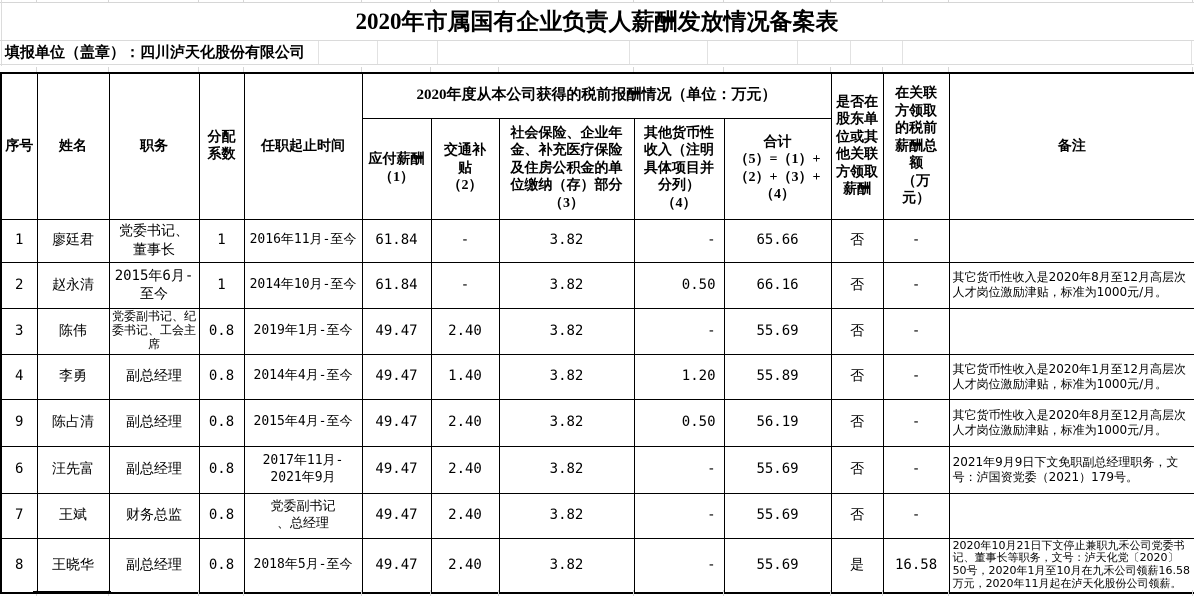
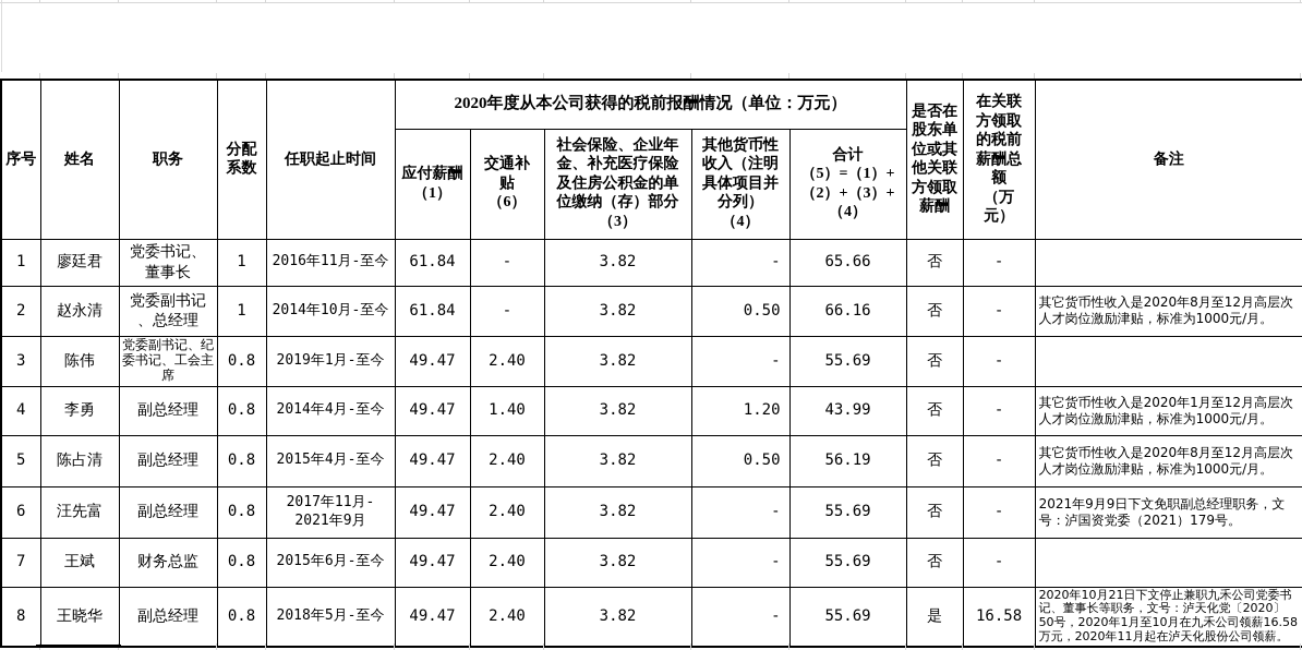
- 2020年市属国有企业负责人薪酬发放情况备案表
- 填报单位（盖章）：四川泸天化股份有限公司
  序号	姓名	职务	分配 系数	任职起止时间	2020年度从本公司获得的税前报酬情况（单位：万元）	是否在 股东单 位或其 他关联 方领取 薪酬	在关联 方领取 的税前 薪酬总 额 （万 元）	备注
- 应付薪酬 （1）	交通补 贴 （2）	社会保险、企业年 金、补充医疗保险 及住房公积金的单 位缴纳（存）部分 （3）	其他货币性 收入（注明 具体项目并 分列） （4）	合计 （5）=（1）+ （2）+（3）+ （4）
+ 应付薪酬 （1）	交通补 贴 （6）	社会保险、企业年 金、补充医疗保险 及住房公积金的单 位缴纳（存）部分 （3）	其他货币性 收入（注明 具体项目并 分列） （4）	合计 （5）=（1）+ （2）+（3）+ （4）
  1	廖廷君	党委书记、 董事长	1	2016年11月-至今	61.84	-	3.82	-	65.66	否	-
- 2	赵永清	2015年6月-至今	1	2014年10月-至今	61.84	-	3.82	0.50	66.16	否	-	其它货币性收入是2020年8月至12月高层次人才岗位激励津贴，标准为1000元/月。
+ 2	赵永清	党委副书记 、总经理	1	2014年10月-至今	61.84	-	3.82	0.50	66.16	否	-	其它货币性收入是2020年8月至12月高层次人才岗位激励津贴，标准为1000元/月。
  3	陈伟	党委副书记、纪 委书记、工会主 席	0.8	2019年1月-至今	49.47	2.40	3.82	-	55.69	否	-
- 4	李勇	副总经理	0.8	2014年4月-至今	49.47	1.40	3.82	1.20	55.89	否	-	其它货币性收入是2020年1月至12月高层次人才岗位激励津贴，标准为1000元/月。
+ 4	李勇	副总经理	0.8	2014年4月-至今	49.47	1.40	3.82	1.20	43.99	否	-	其它货币性收入是2020年1月至12月高层次人才岗位激励津贴，标准为1000元/月。
- 9	陈占清	副总经理	0.8	2015年4月-至今	49.47	2.40	3.82	0.50	56.19	否	-	其它货币性收入是2020年8月至12月高层次人才岗位激励津贴，标准为1000元/月。
+ 5	陈占清	副总经理	0.8	2015年4月-至今	49.47	2.40	3.82	0.50	56.19	否	-	其它货币性收入是2020年8月至12月高层次人才岗位激励津贴，标准为1000元/月。
  6	汪先富	副总经理	0.8	2017年11月- 2021年9月	49.47	2.40	3.82	-	55.69	否	-	2021年9月9日下文免职副总经理职务，文号：泸国资党委（2021）179号。
- 7	王斌	财务总监	0.8	党委副书记 、总经理	49.47	2.40	3.82	-	55.69	否	-
+ 7	王斌	财务总监	0.8	2015年6月-至今	49.47	2.40	3.82	-	55.69	否	-
  8	王晓华	副总经理	0.8	2018年5月-至今	49.47	2.40	3.82	-	55.69	是	16.58	2020年10月21日下文停止兼职九禾公司党委书记、董事长等职务，文号：泸天化党〔2020〕50号，2020年1月至10月在九禾公司领薪16.58万元，2020年11月起在泸天化股份公司领薪。
